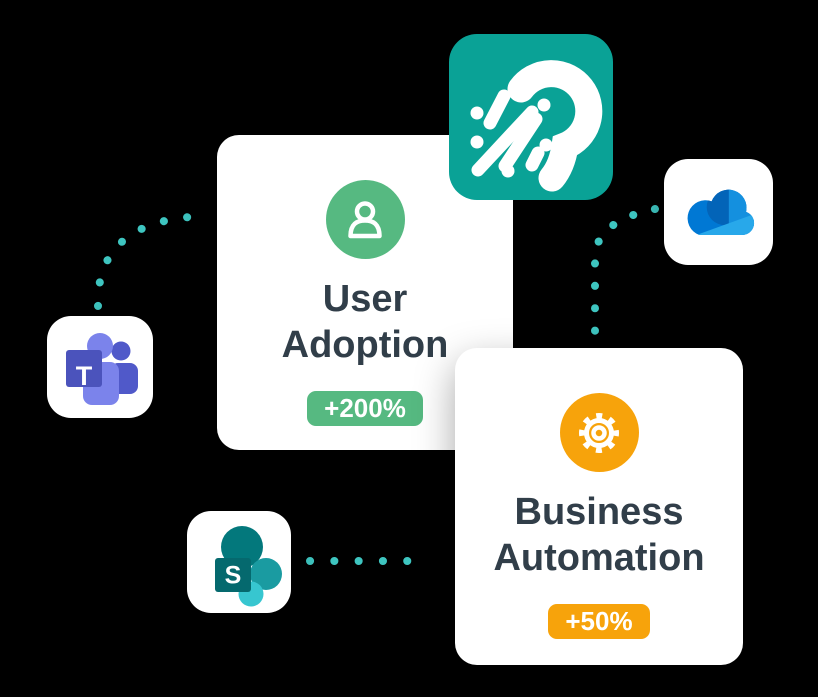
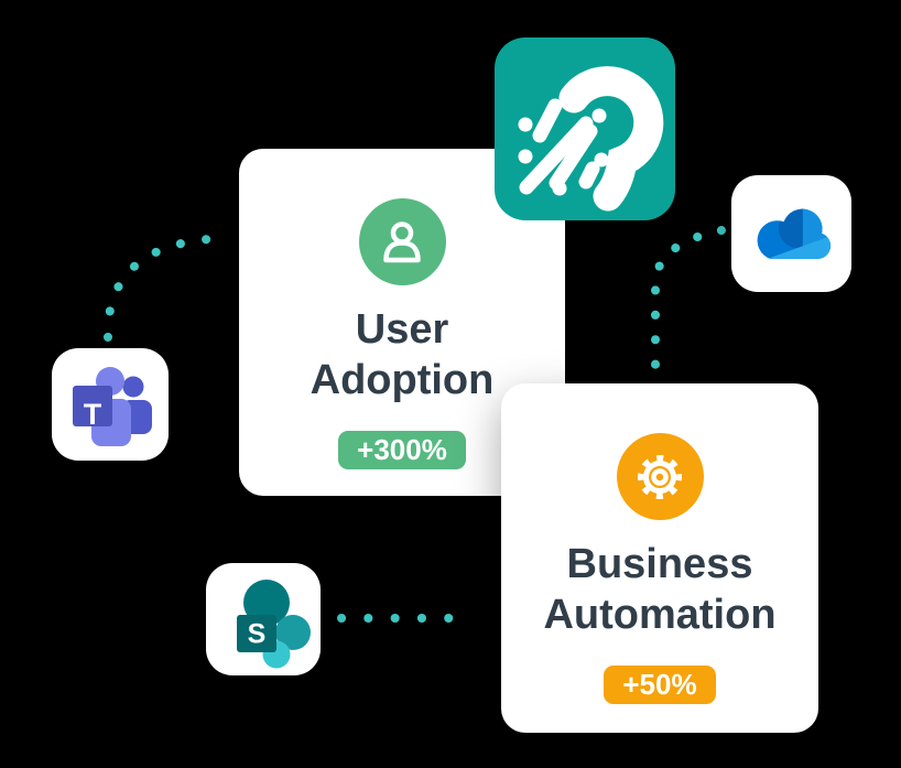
  User
  Adoption
- +200%
+ +300%
  Business
  Automation
  +50%
  T
  S
